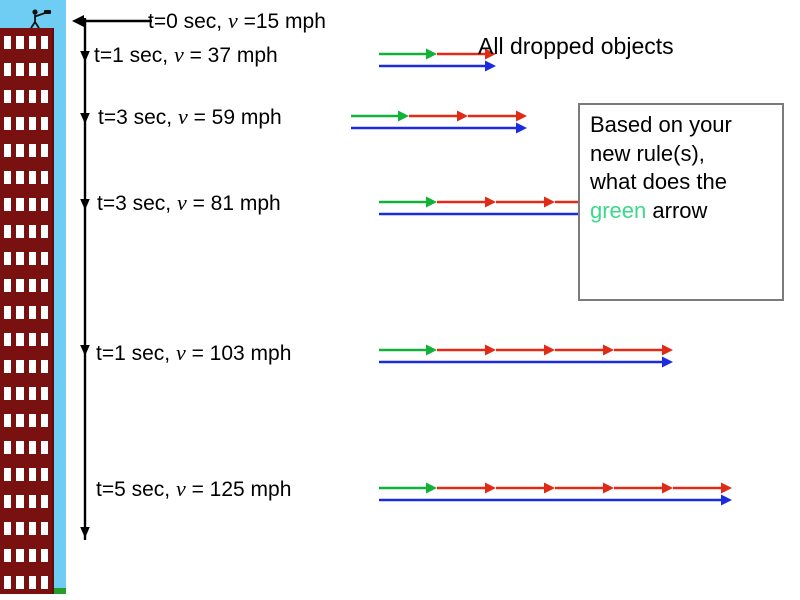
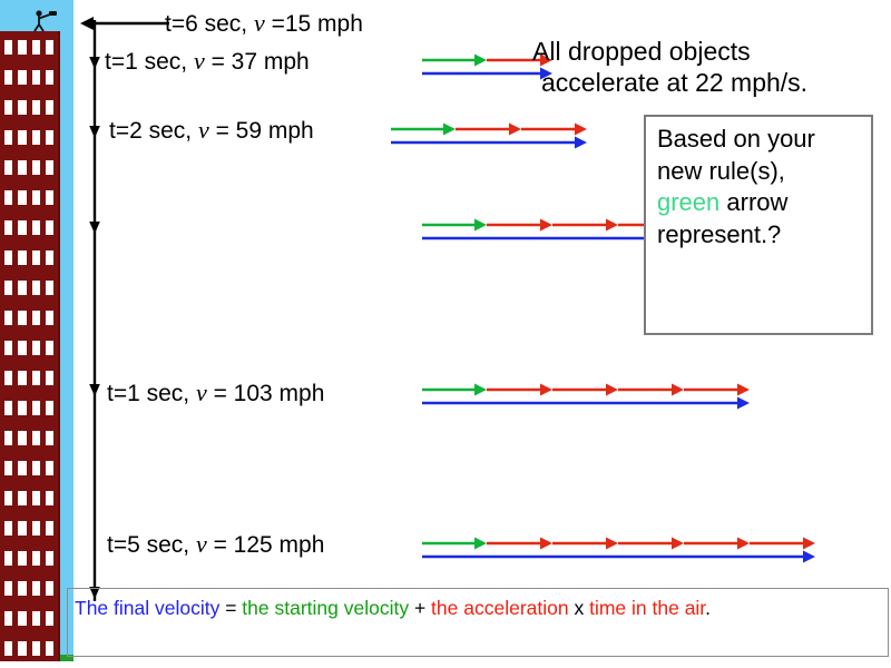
- t=0 sec, v =15 mph
+ t=6 sec, v =15 mph
  t=1 sec, v = 37 mph
- t=3 sec, v = 59 mph
+ t=2 sec, v = 59 mph
- t=3 sec, v = 81 mph
  t=1 sec, v = 103 mph
  t=5 sec, v = 125 mph
  All dropped objects
+ accelerate at 22 mph/s.
  Based on your
  new rule(s),
- what does the
  green arrow
+ represent.?
+ The final velocity = the starting velocity + the acceleration x time in the air.
